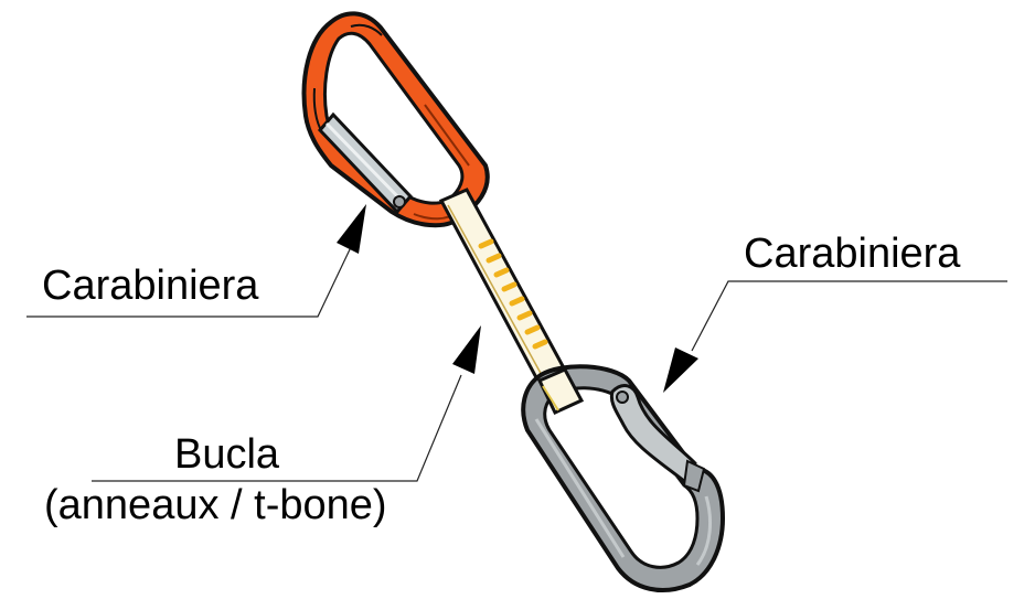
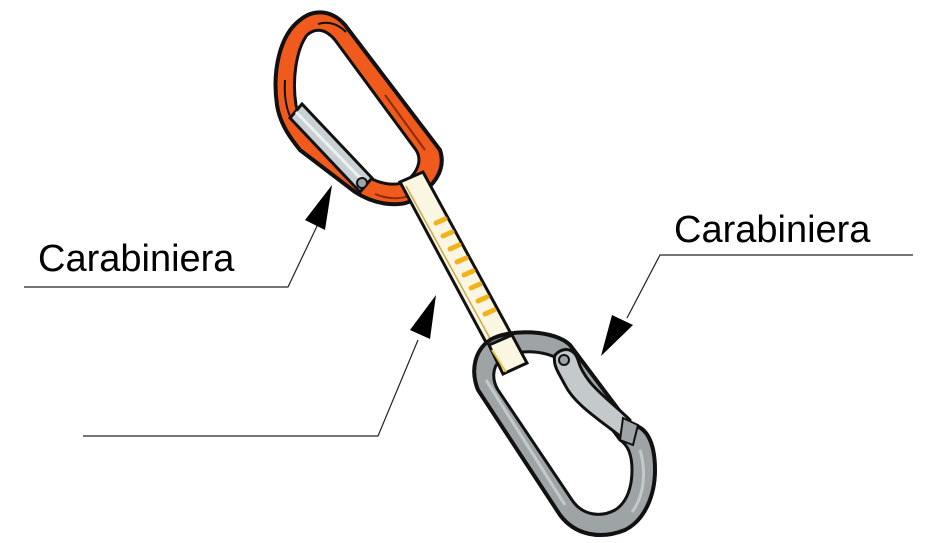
  Carabiniera
  Carabiniera
- Bucla
- (anneaux / t-bone)
